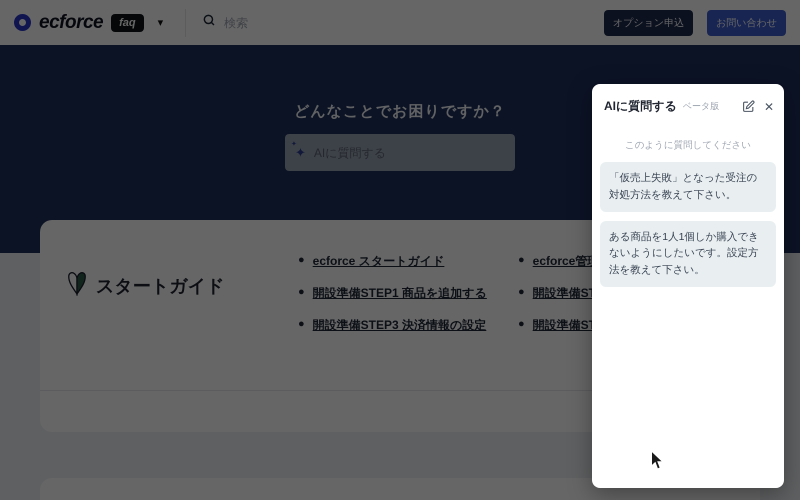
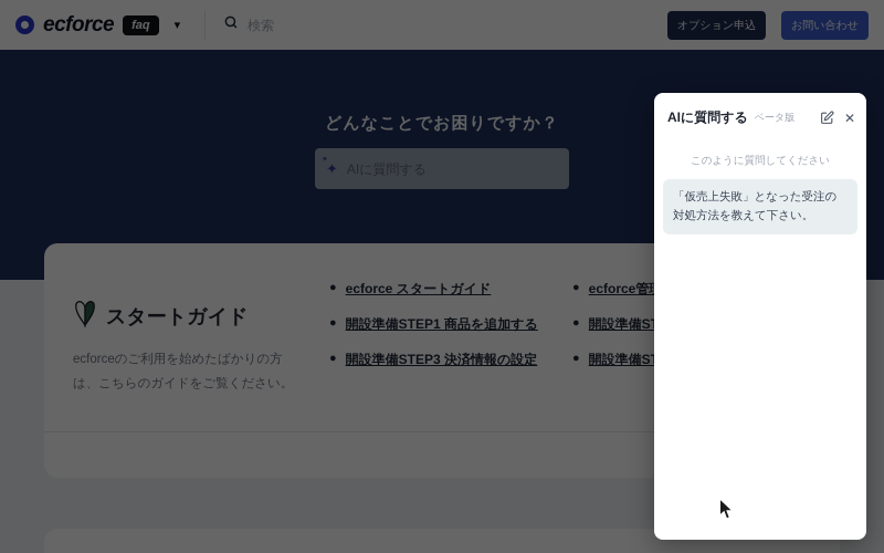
  ecforce
  faq
  ▾
  検索
  オプション申込
  お問い合わせ
  どんなことでお困りですか？
  ✦
  AIに質問する
  スタートガイド
+ ecforceのご利用を始めたばかりの方は、こちらのガイドをご覧ください。
  ●
  ecforce スタートガイド
  ●
  開設準備STEP1 商品を追加する
  ●
  開設準備STEP3 決済情報の設定
  ●
  ecforce管
  ●
  ●
  AIに質問する
  ベータ版
  ✕
  このように質問してください
  「仮売上失敗」となった受注の対処方法を教えて下さい。
- ある商品を1人1個しか購入できないようにしたいです。設定方法を教えて下さい。
